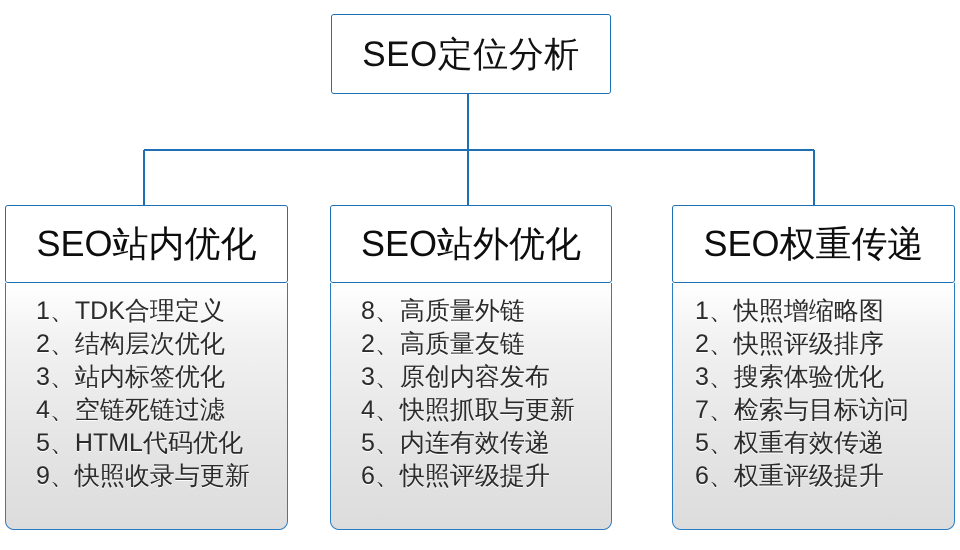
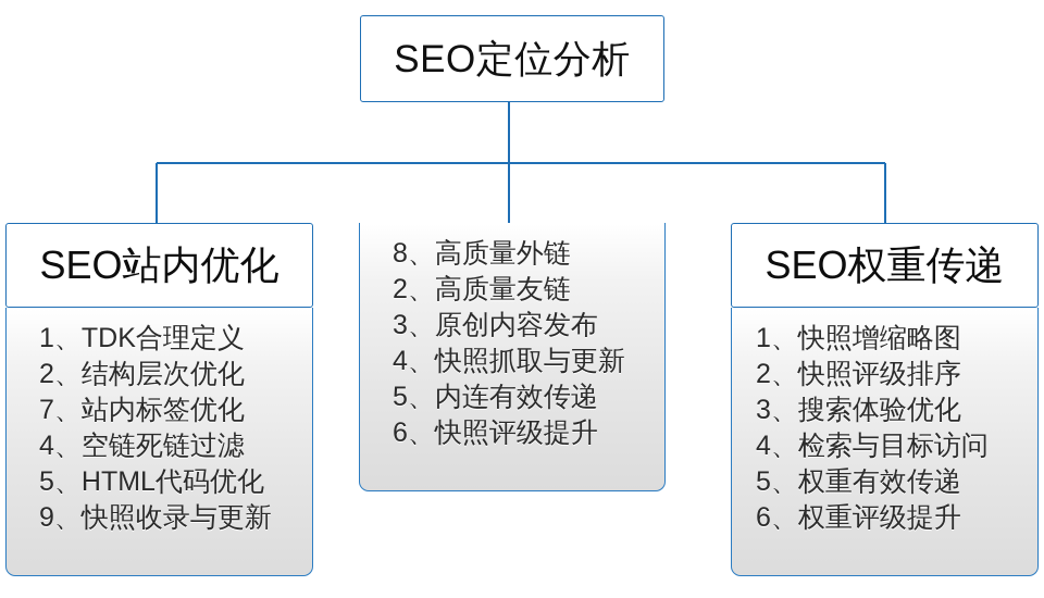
  SEO定位分析
  SEO站内优化
  1、TDK合理定义
  2、结构层次优化
- 3、站内标签优化
+ 7、站内标签优化
  4、空链死链过滤
  5、HTML代码优化
  9、快照收录与更新
- SEO站外优化
  8、高质量外链
  2、高质量友链
  3、原创内容发布
  4、快照抓取与更新
  5、内连有效传递
  6、快照评级提升
  SEO权重传递
  1、快照增缩略图
  2、快照评级排序
  3、搜索体验优化
- 7、检索与目标访问
+ 4、检索与目标访问
  5、权重有效传递
  6、权重评级提升
